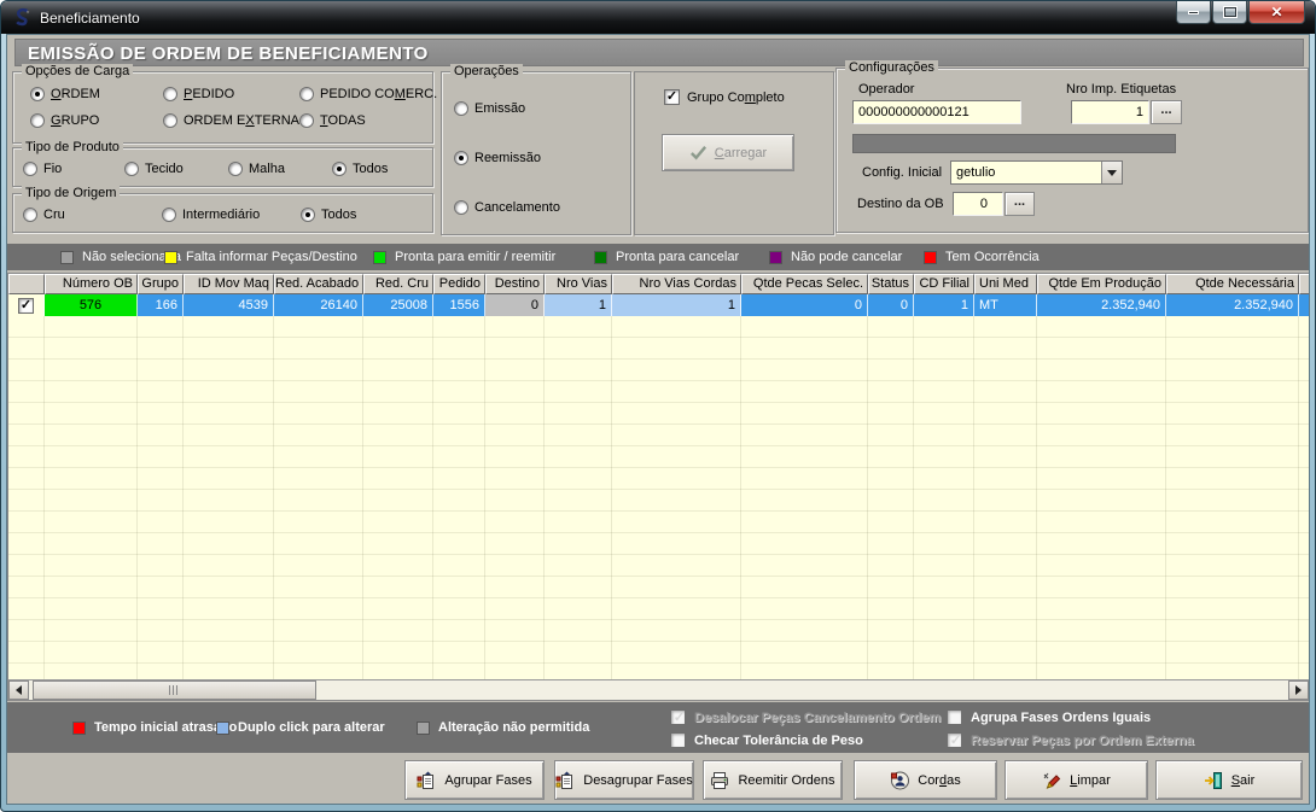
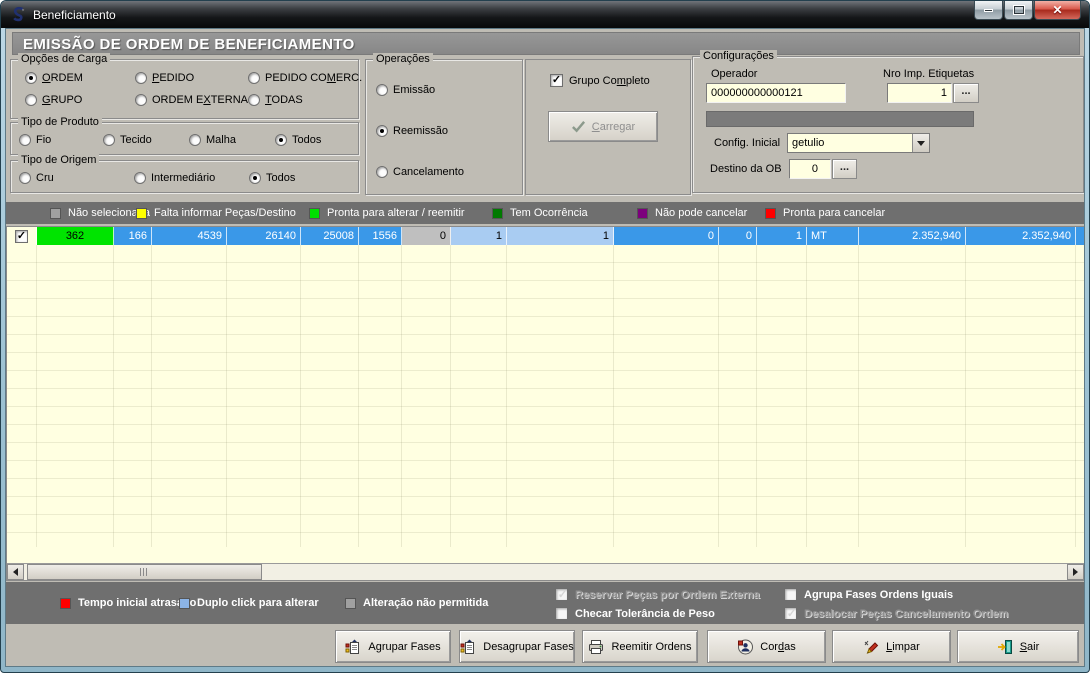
  Beneficiamento
  ✕
  EMISSÃO DE ORDEM DE BENEFICIAMENTO
  Opções de Carga
  ORDEM
  PEDIDO
  PEDIDO COMERC.
  GRUPO
  ORDEM EXTERNA
  TODAS
  Tipo de Produto
  Fio
  Tecido
  Malha
  Todos
  Tipo de Origem
  Cru
  Intermediário
  Todos
  Operações
  Emissão
  Reemissão
  Cancelamento
  ✓
  Grupo Completo
  Carregar
  Configurações
  Operador
  000000000000121
  Nro Imp. Etiquetas
  1
  ...
  Config. Inicial
  getulio
  Destino da OB
  0
  ...
  Não seleciona
  Falta informar Peças/Destino
- Pronta para emitir / reemitir
+ Pronta para alterar / reemitir
- Pronta para cancelar
+ Tem Ocorrência
  Não pode cancelar
- Tem Ocorrência
+ Pronta para cancelar
- Número OB
- Grupo
- ID Mov Maq
- Red. Acabado
- Red. Cru
- Pedido
- Destino
- Nro Vias
- Nro Vias Cordas
- Qtde Pecas Selec.
- Status
- CD Filial
- Uni Med
- Qtde Em Produção
- Qtde Necessária
  ✓
- 576
+ 362
  166
  4539
  26140
  25008
  1556
  0
  1
  1
  0
  0
  1
  MT
  2.352,940
  2.352,940
  Tempo inicial atraso
  Duplo click para alterar
  Alteração não permitida
  ✓
- Desalocar Peças Cancelamento Ordem
+ Reservar Peças por Ordem Externa
  ✓
  Agrupa Fases Ordens Iguais
  ✓
  Checar Tolerância de Peso
  ✓
- Reservar Peças por Ordem Externa
+ Desalocar Peças Cancelamento Ordem
  Agrupar Fases
  Desagrupar Fases
  Reemitir Ordens
  Cordas
  Limpar
  Sair
